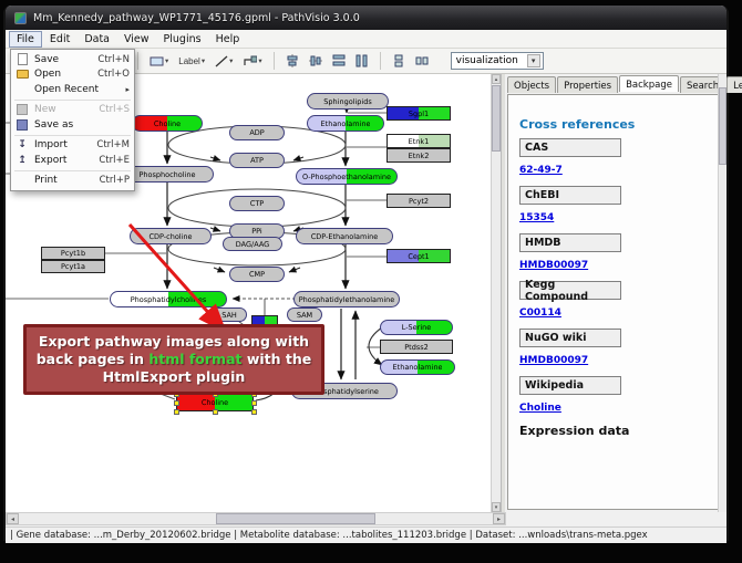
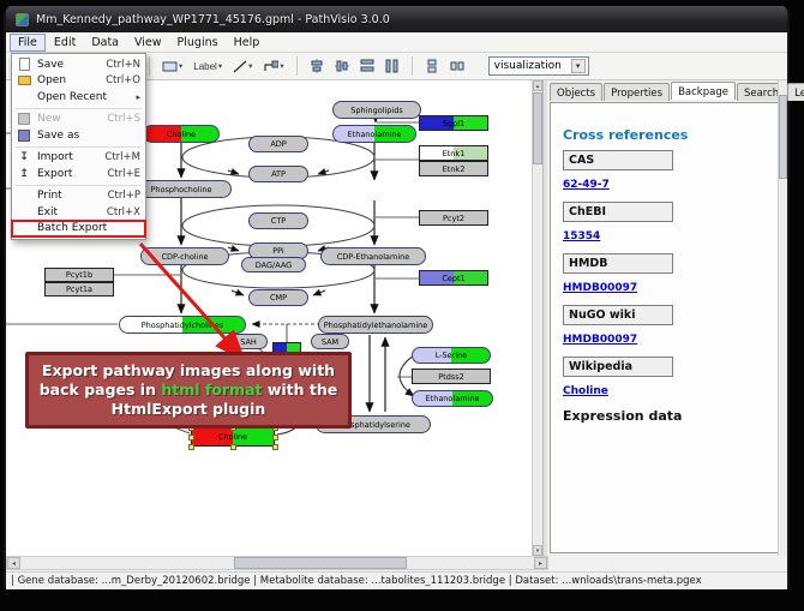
  Mm_Kennedy_pathway_WP1771_45176.gpml - PathVisio 3.0.0
  File
  Edit
  Data
  View
  Plugins
  Help
  Label
  visualization
  ▾
  Sphingolipids
  Choline
  Ethanolamine
  ADP
  ATP
  Phosphocholine
- O-Phosphoethanolamine
  CTP
  PPi
  CDP-choline
  CDP-Ethanolamine
  DAG/AAG
  CMP
  Phosphatidylcholies
  SAH
  SAM
  Phosphatidylethanolamine
  L-Serine
  Ptdss2
  Ethanolamine
  sphatidylserine
  Choline
  Sgpl1
  Etnk1
  Etnk2
  Pcyt2
  Cept1
  Pcyt1b
  Pcyt1a
  Objects
  Properties
  Backpage
  Search
  Cross references
  CAS
  62-49-7
  ChEBI
  15354
  HMDB
  HMDB00097
- Kegg Compound
- C00114
  NuGO wiki
  HMDB00097
  Wikipedia
  Choline
  Expression data
  | Gene database: ...m_Derby_20120602.bridge | Metabolite database: ...tabolites_111203.bridge | Dataset: ...wnloads\trans-meta.pgex
  Save
  Ctrl+N
  Open
  Ctrl+O
  Open Recent
  ▸
  New
  Ctrl+S
  Save as
  ↧
  Import
  Ctrl+M
  ↥
  Export
  Ctrl+E
  Print
  Ctrl+P
+ Exit
+ Ctrl+X
+ Batch Export
  Export pathway images along with back pages in html format with the HtmlExport plugin
